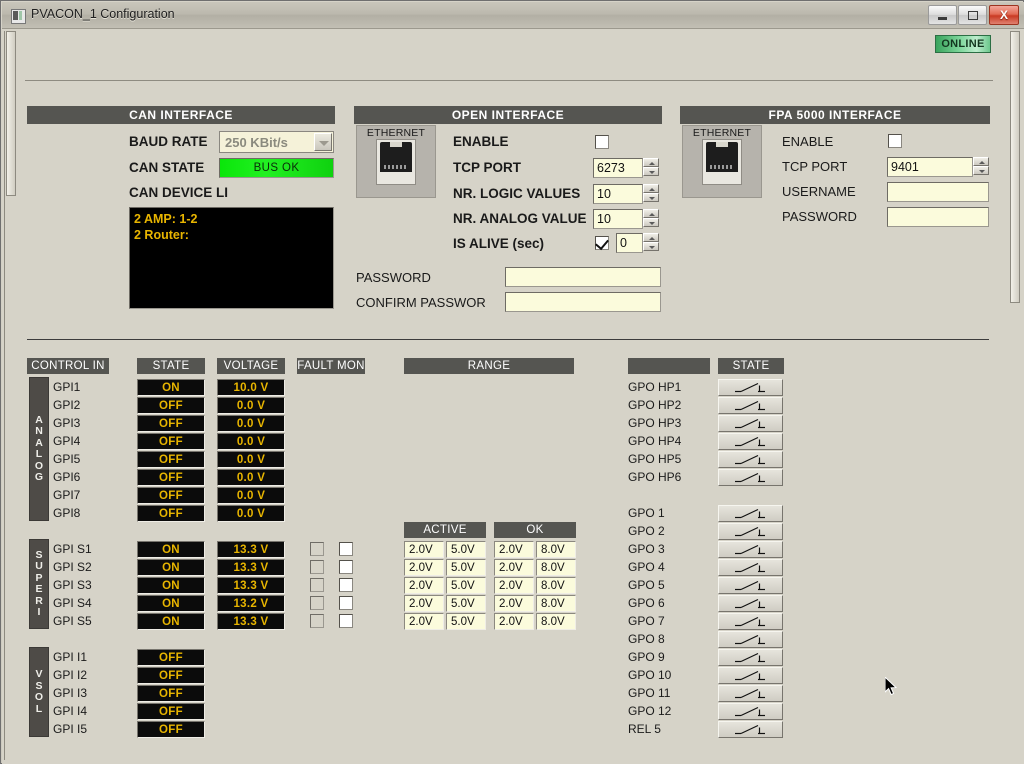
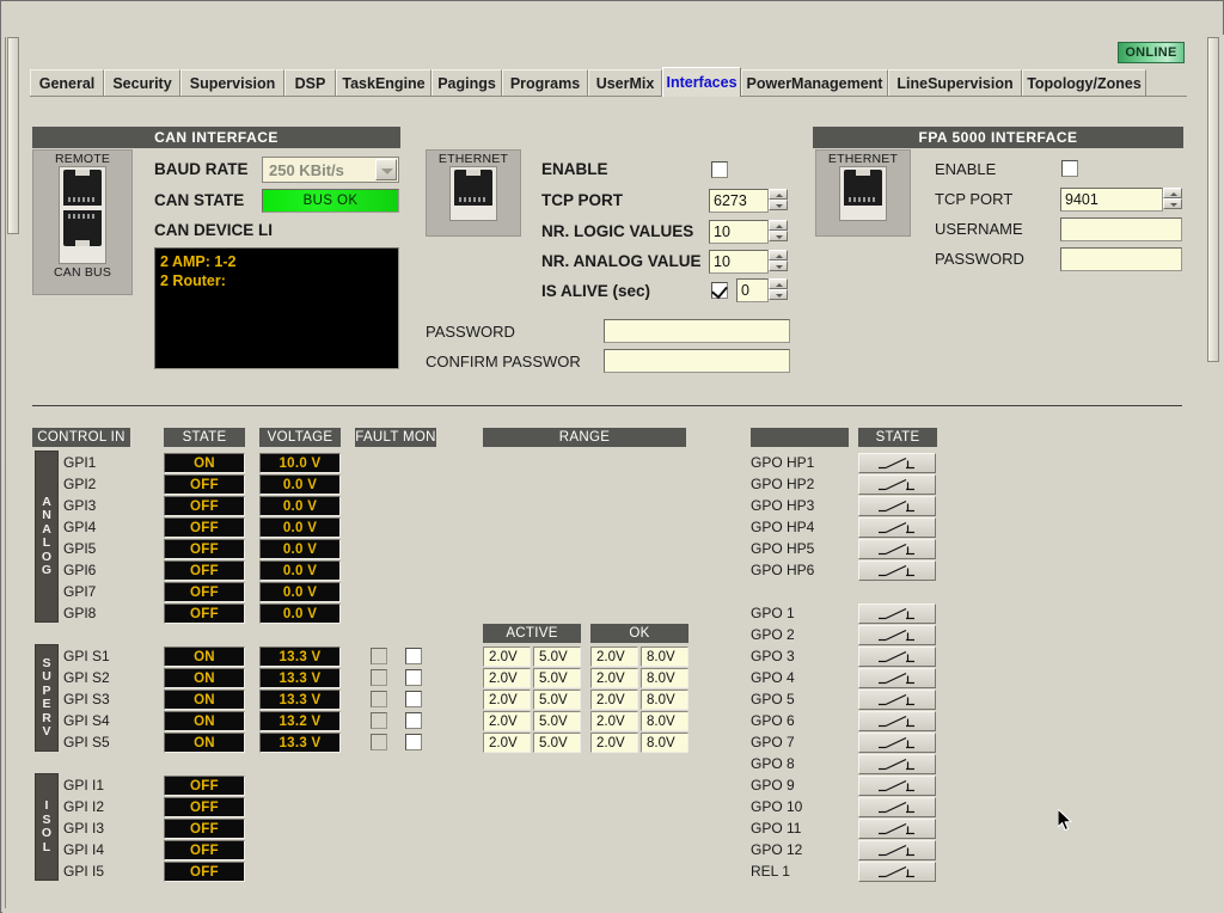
- PVACON_1 Configuration
- X
  ONLINE
+ General
+ Security
+ Supervision
+ DSP
+ TaskEngine
+ Pagings
+ Programs
+ UserMix
+ Interfaces
+ PowerManagement
+ LineSupervision
+ Topology/Zones
  CAN INTERFACE
+ REMOTE
+ CAN BUS
  BAUD RATE
  250 KBit/s
  CAN STATE
  BUS OK
  CAN DEVICE LI
  2 AMP: 1-2
  2 Router:
- OPEN INTERFACE
  ETHERNET
  ENABLE
  TCP PORT
  6273
  NR. LOGIC VALUES
  10
  NR. ANALOG VALUE
  10
  IS ALIVE (sec)
  0
  PASSWORD
  CONFIRM PASSWOR
  FPA 5000 INTERFACE
  ETHERNET
  ENABLE
  TCP PORT
  9401
  USERNAME
  PASSWORD
  CONTROL IN
  STATE
  VOLTAGE
  FAULT MON
  RANGE
  STATE
  A
  N
  A
  L
  O
  G
  GPI1
  ON
  10.0 V
  GPI2
  OFF
  0.0 V
  GPI3
  OFF
  0.0 V
  GPI4
  OFF
  0.0 V
  GPI5
  OFF
  0.0 V
  GPI6
  OFF
  0.0 V
  GPI7
  OFF
  0.0 V
  GPI8
  OFF
  0.0 V
  S
  U
  P
  E
  R
- I
+ V
  GPI S1
  ON
  13.3 V
  2.0V
  5.0V
  2.0V
  8.0V
  GPI S2
  ON
  13.3 V
  2.0V
  5.0V
  2.0V
  8.0V
  GPI S3
  ON
  13.3 V
  2.0V
  5.0V
  2.0V
  8.0V
  GPI S4
  ON
  13.2 V
  2.0V
  5.0V
  2.0V
  8.0V
  GPI S5
  ON
  13.3 V
  2.0V
  5.0V
  2.0V
  8.0V
- V
+ I
  S
  O
  L
  GPI I1
  OFF
  GPI I2
  OFF
  GPI I3
  OFF
  GPI I4
  OFF
  GPI I5
  OFF
  ACTIVE
  OK
  GPO HP1
  GPO HP2
  GPO HP3
  GPO HP4
  GPO HP5
  GPO HP6
  GPO 1
  GPO 2
  GPO 3
  GPO 4
  GPO 5
  GPO 6
  GPO 7
  GPO 8
  GPO 9
  GPO 10
  GPO 11
  GPO 12
- REL 5
+ REL 1
